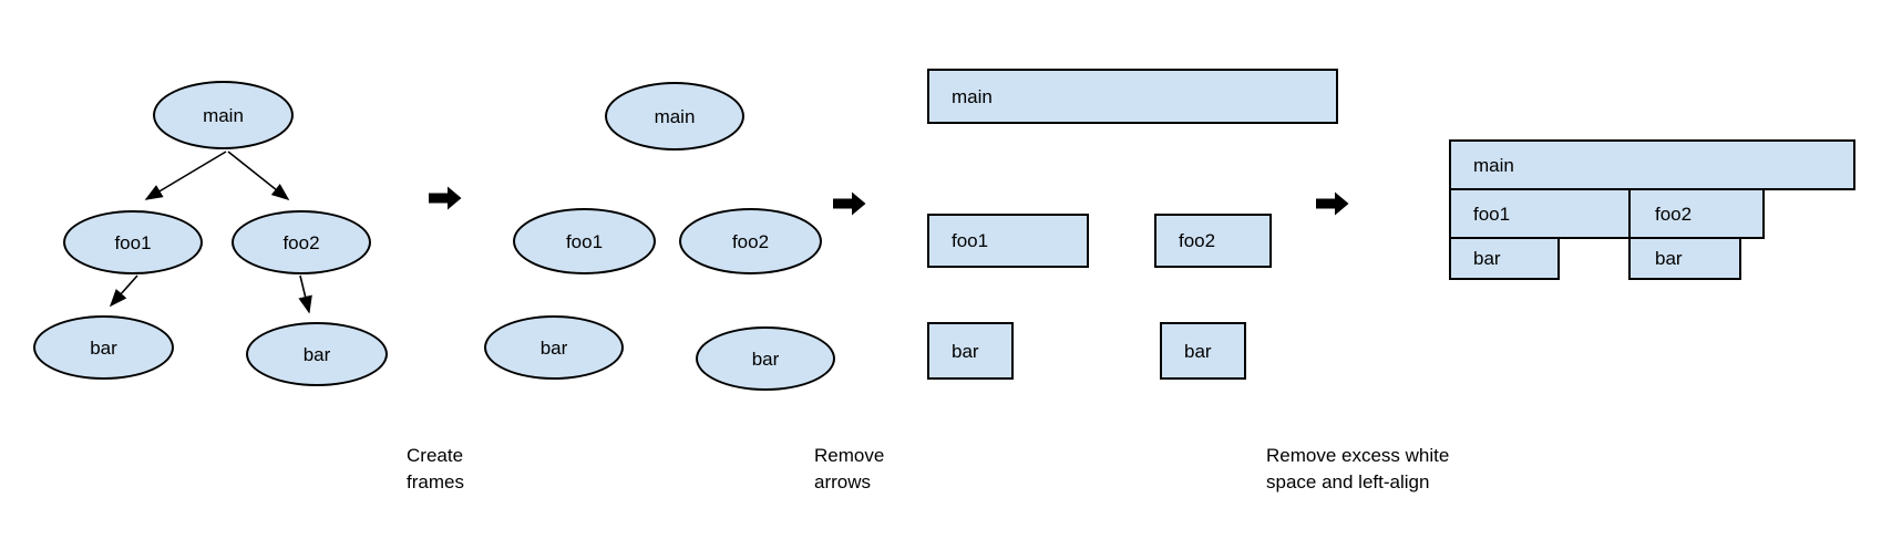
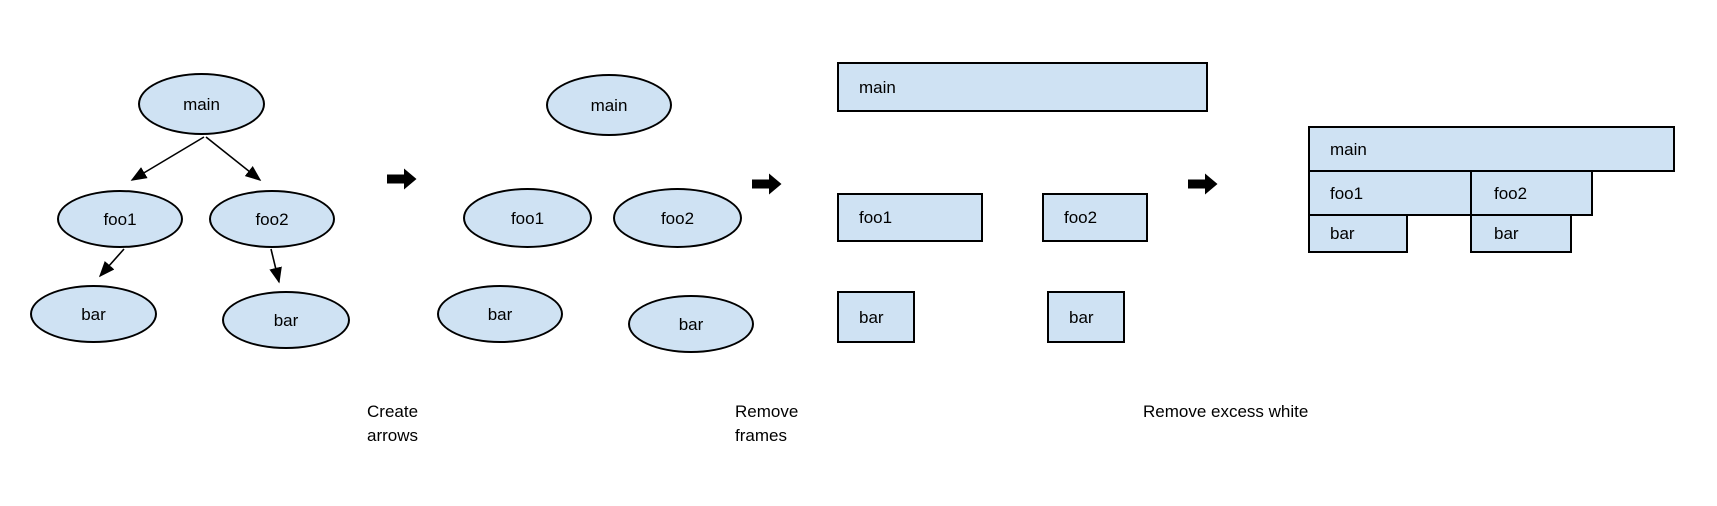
  main
  foo1
  foo2
  bar
  bar
  main
  foo1
  foo2
  bar
  bar
  main
  foo1
  foo2
  bar
  bar
  main
  foo1
  foo2
  bar
  bar
  Create
- frames
+ arrows
  Remove
- arrows
+ frames
  Remove excess white
- space and left-align
